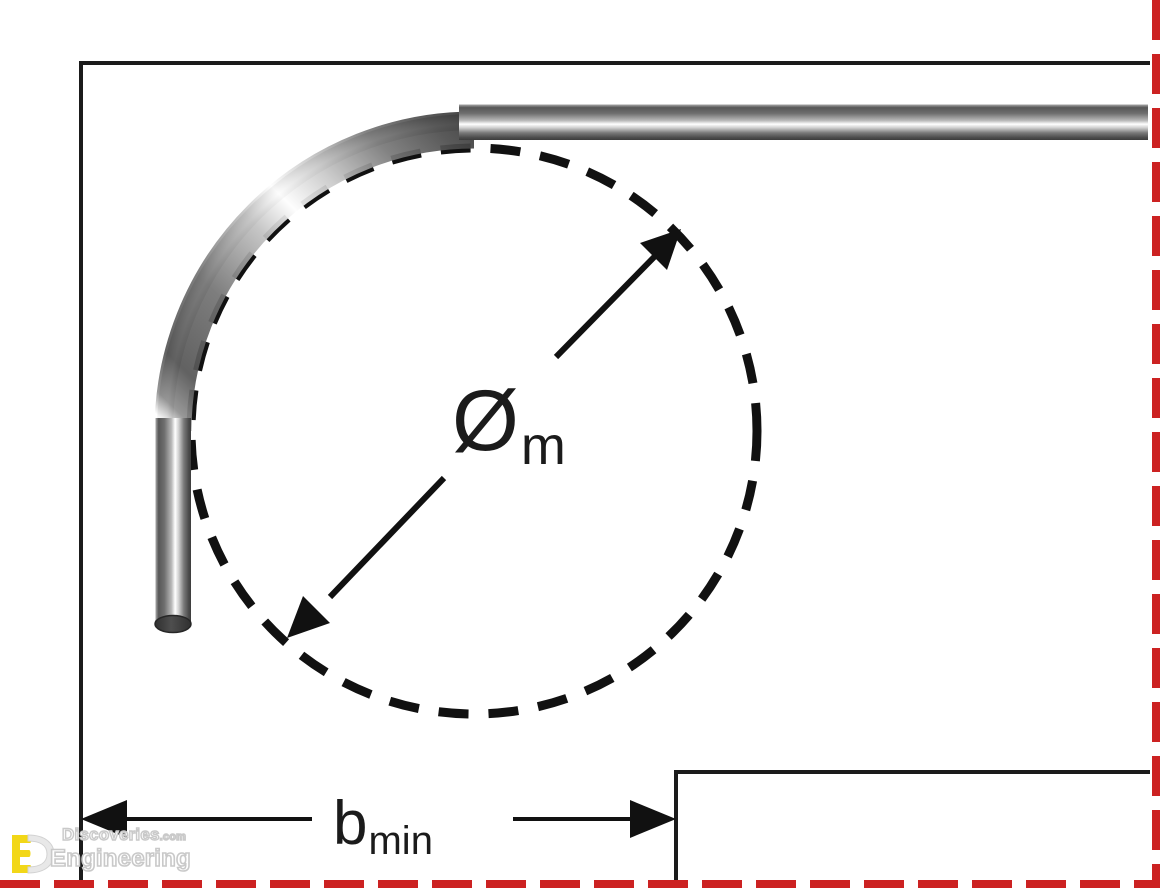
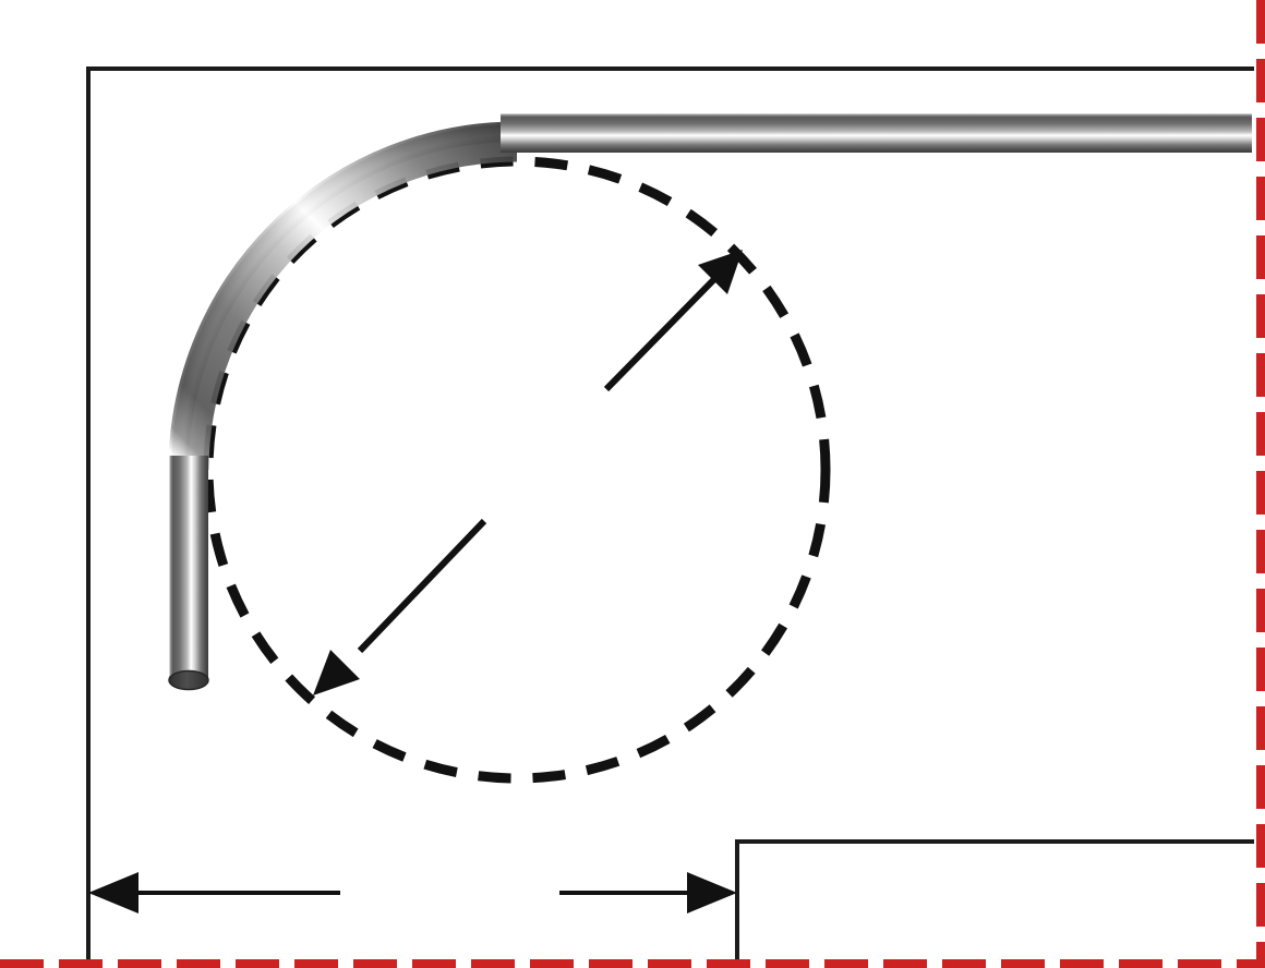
- Øm
- bmin
- Discoveries.com
- Engineering
